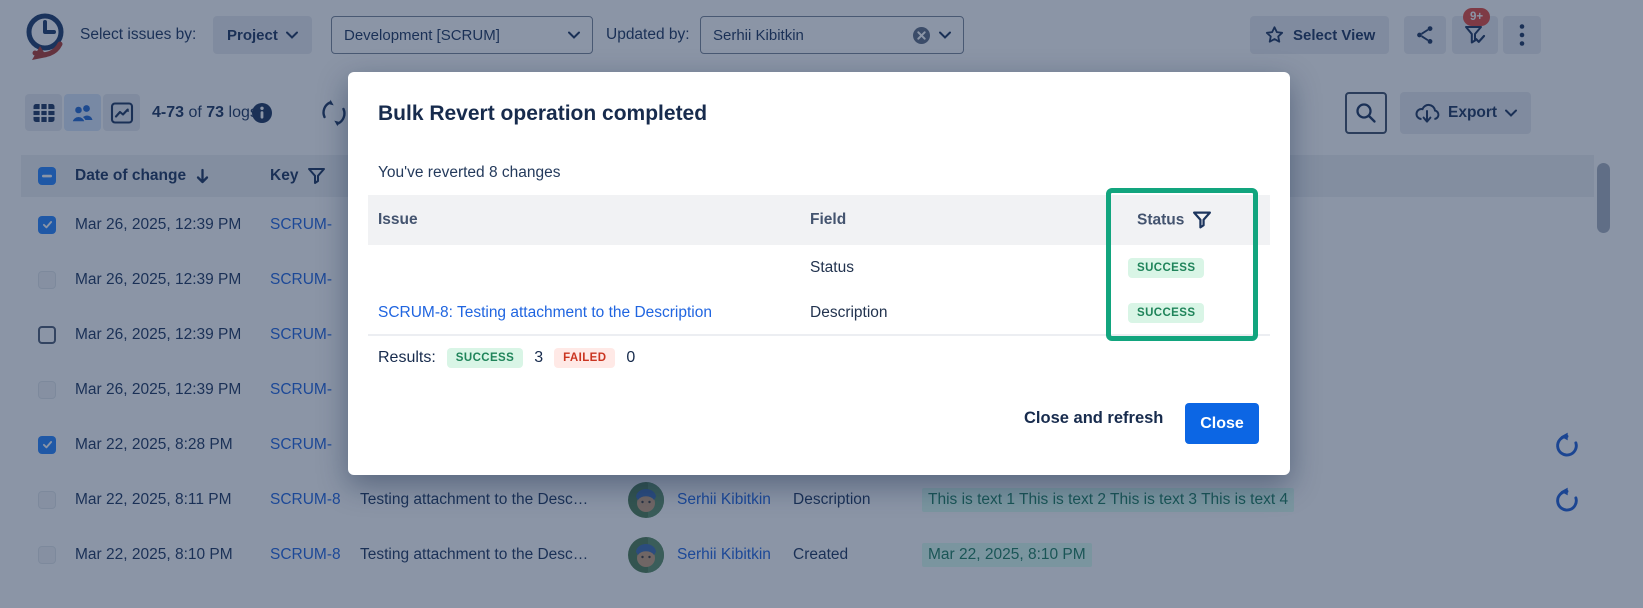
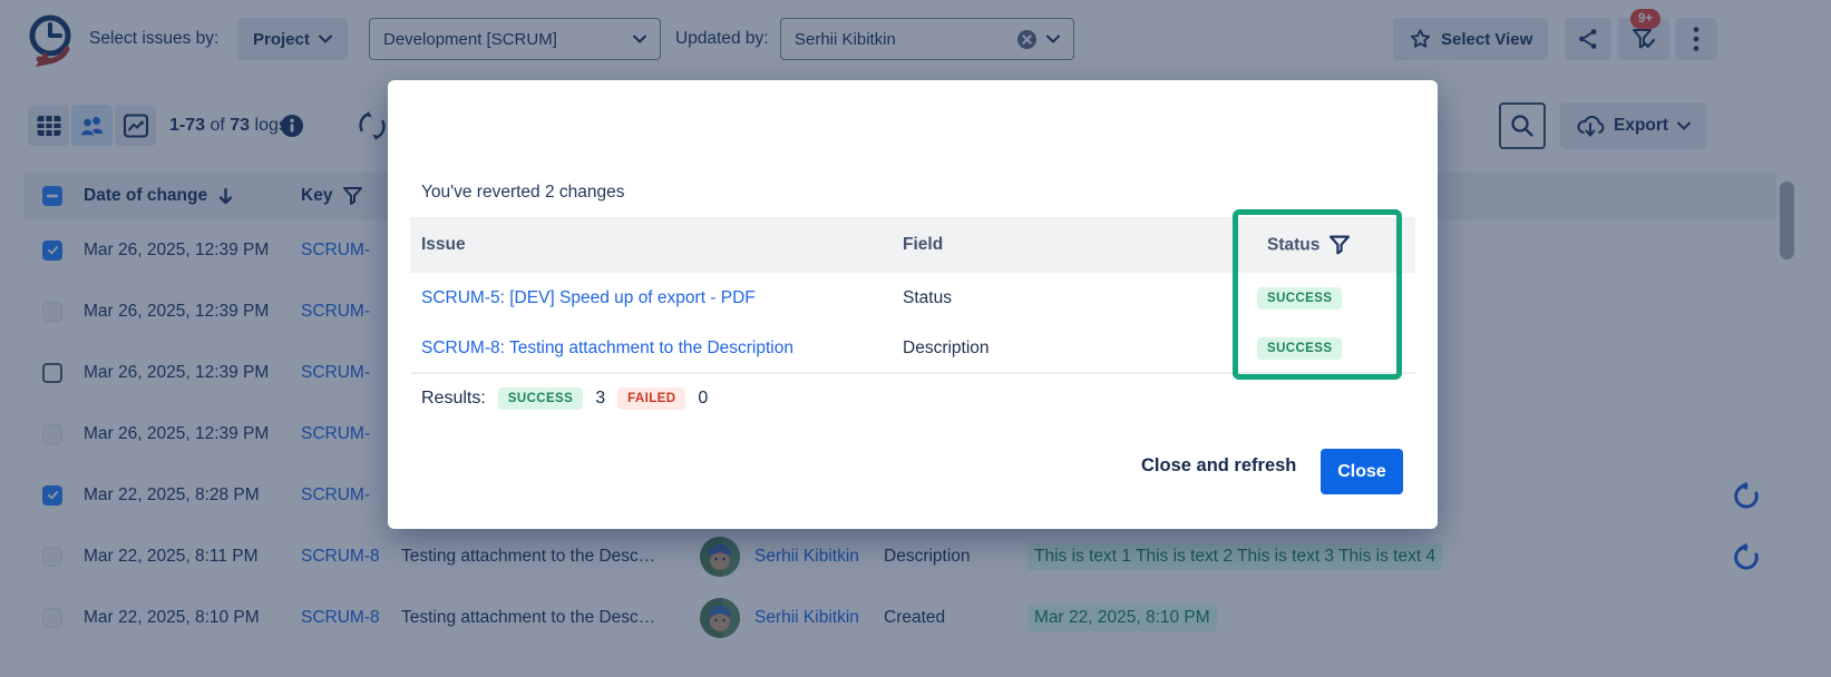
  Select issues by:
  Project
  Development [SCRUM]
  Updated by:
  Serhii Kibitkin
  Select View
  9+
- 4-73 of 73 log
+ 1-73 of 73 log
  Export
  Date of change
  Key
  Mar 26, 2025, 12:39 PM
  SCRUM-
  Mar 26, 2025, 12:39 PM
  SCRUM-
  Mar 26, 2025, 12:39 PM
  SCRUM-
  Mar 26, 2025, 12:39 PM
  SCRUM-
  Mar 22, 2025, 8:28 PM
  SCRUM-
  Mar 22, 2025, 8:11 PM
  SCRUM-8
  Testing attachment to the Desc…
  Serhii Kibitkin
  Description
  This is text 1 This is text 2 This is text 3 This is text 4
  Mar 22, 2025, 8:10 PM
  SCRUM-8
  Testing attachment to the Desc…
  Serhii Kibitkin
  Created
  Mar 22, 2025, 8:10 PM
- Bulk Revert operation completed
- You've reverted 8 changes
+ You've reverted 2 changes
  Issue
  Field
  Status
+ SCRUM-5: [DEV] Speed up of export - PDF
  Status
  SUCCESS
  SCRUM-8: Testing attachment to the Description
  Description
  SUCCESS
  Results:
  SUCCESS
  3
  FAILED
  0
  Close and refresh
  Close
